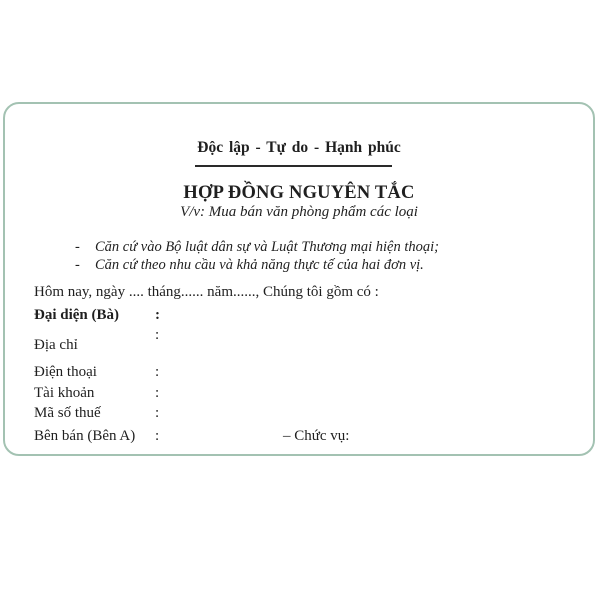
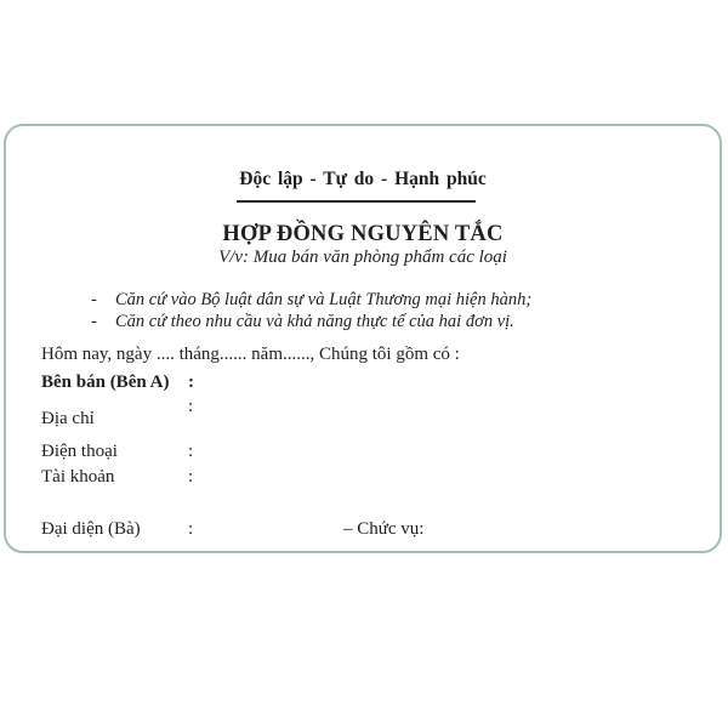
  Độc lập - Tự do - Hạnh phúc
  HỢP ĐỒNG NGUYÊN TẮC
  V/v: Mua bán văn phòng phẩm các loại
  -
- Căn cứ vào Bộ luật dân sự và Luật Thương mại hiện thoại;
+ Căn cứ vào Bộ luật dân sự và Luật Thương mại hiện hành;
  -
  Căn cứ theo nhu cầu và khả năng thực tế của hai đơn vị.
  Hôm nay, ngày .... tháng...... năm......, Chúng tôi gồm có :
- Đại diện (Bà) :
+ Bên bán (Bên A) :
  :
  Địa chỉ
  Điện thoại :
  Tài khoản :
- Mã số thuế :
- Bên bán (Bên A) :
+ Đại diện (Bà) :
  – Chức vụ:
